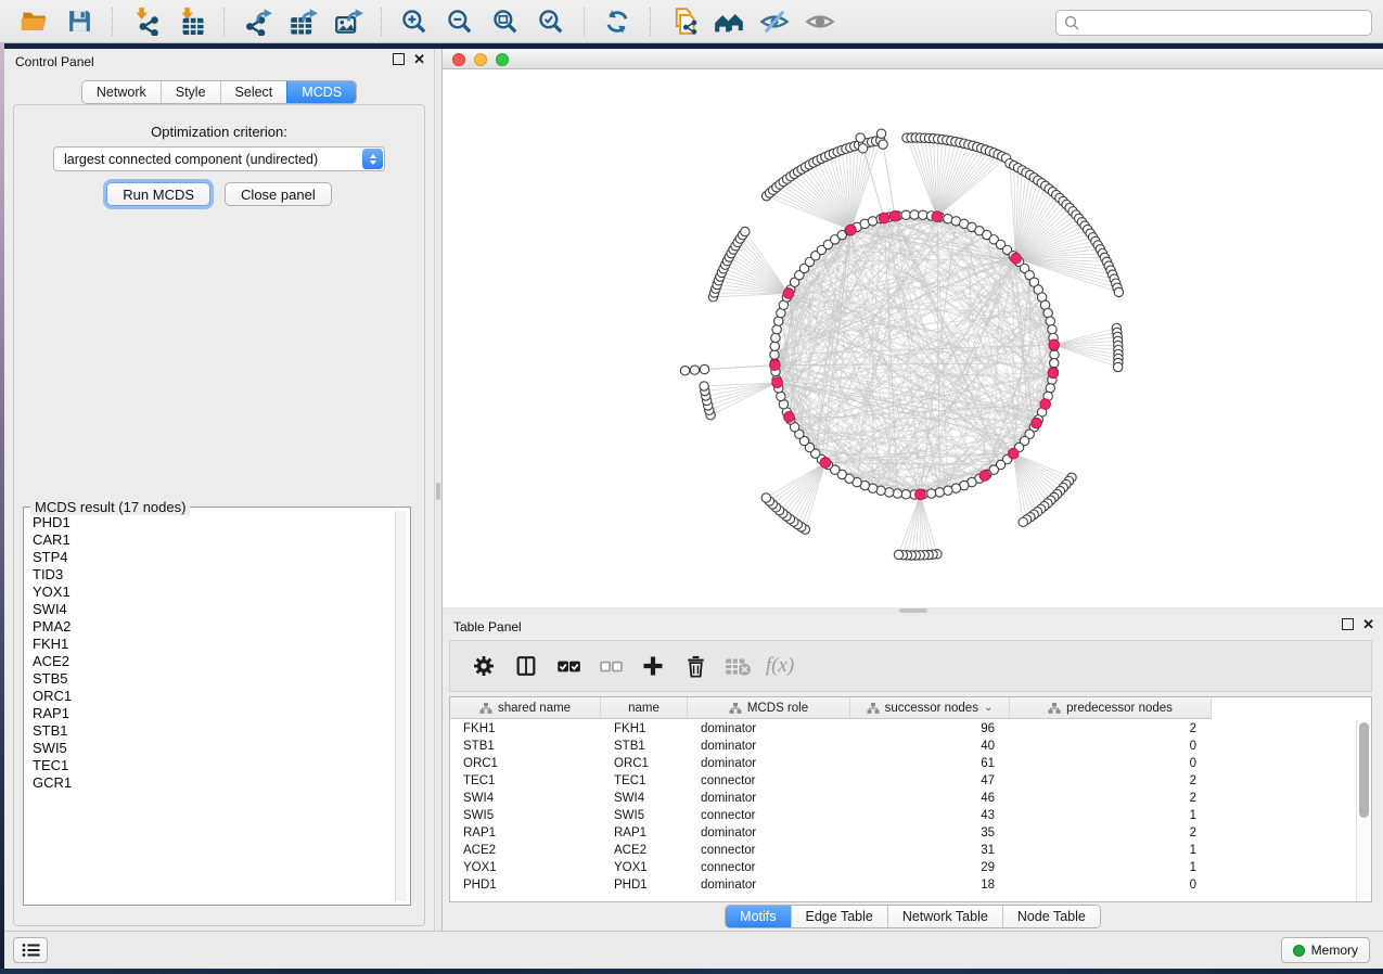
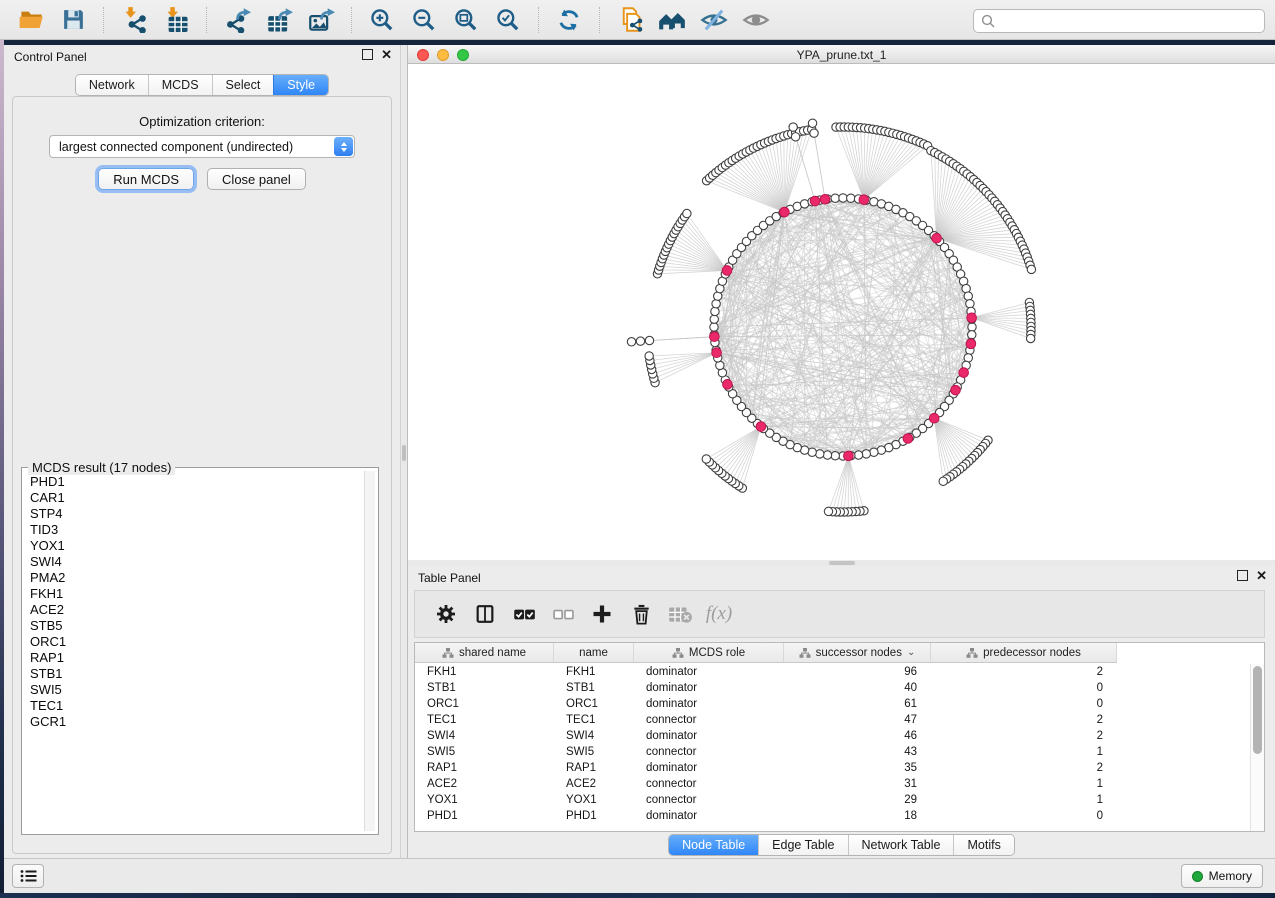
  Control Panel
  ✕
  Network
- Style
+ MCDS
  Select
- MCDS
+ Style
  Optimization criterion:
  largest connected component (undirected)
  Run MCDS
  Close panel
  MCDS result (17 nodes)
  PHD1
  CAR1
  STP4
  TID3
  YOX1
  SWI4
  PMA2
  FKH1
  ACE2
  STB5
  ORC1
  RAP1
  STB1
  SWI5
  TEC1
  GCR1
+ YPA_prune.txt_1
  Table Panel
  ✕
  f(x)
  shared name
  name
  MCDS role
  successor nodes
  ⌄
  predecessor nodes
  FKH1
  FKH1
  dominator
  96
  2
  STB1
  STB1
  dominator
  40
  0
  ORC1
  ORC1
  dominator
  61
  0
  TEC1
  TEC1
  connector
  47
  2
  SWI4
  SWI4
  dominator
  46
  2
  SWI5
  SWI5
  connector
  43
  1
  RAP1
  RAP1
  dominator
  35
  2
  ACE2
  ACE2
  connector
  31
  1
  YOX1
  YOX1
  connector
  29
  1
  PHD1
  PHD1
  dominator
  18
  0
- Motifs
+ Node Table
  Edge Table
  Network Table
- Node Table
+ Motifs
  Memory
